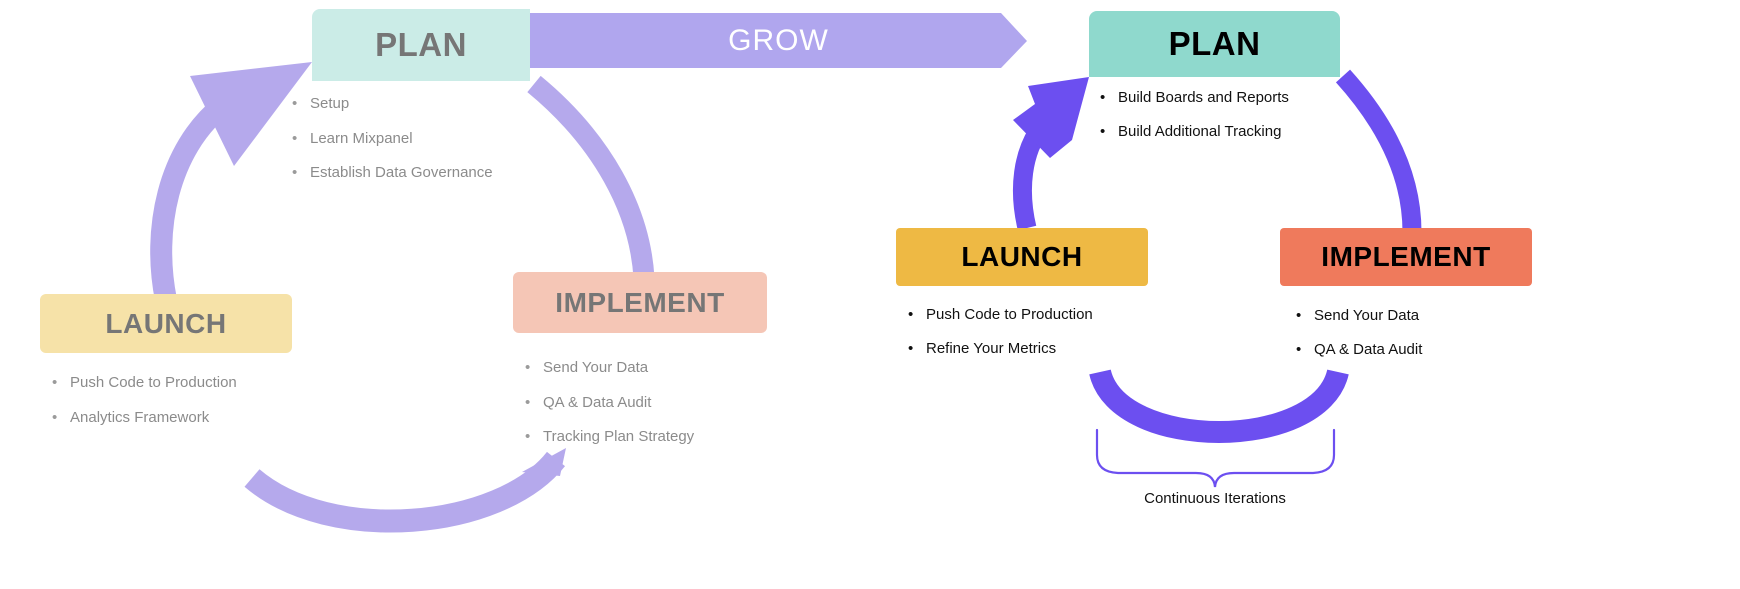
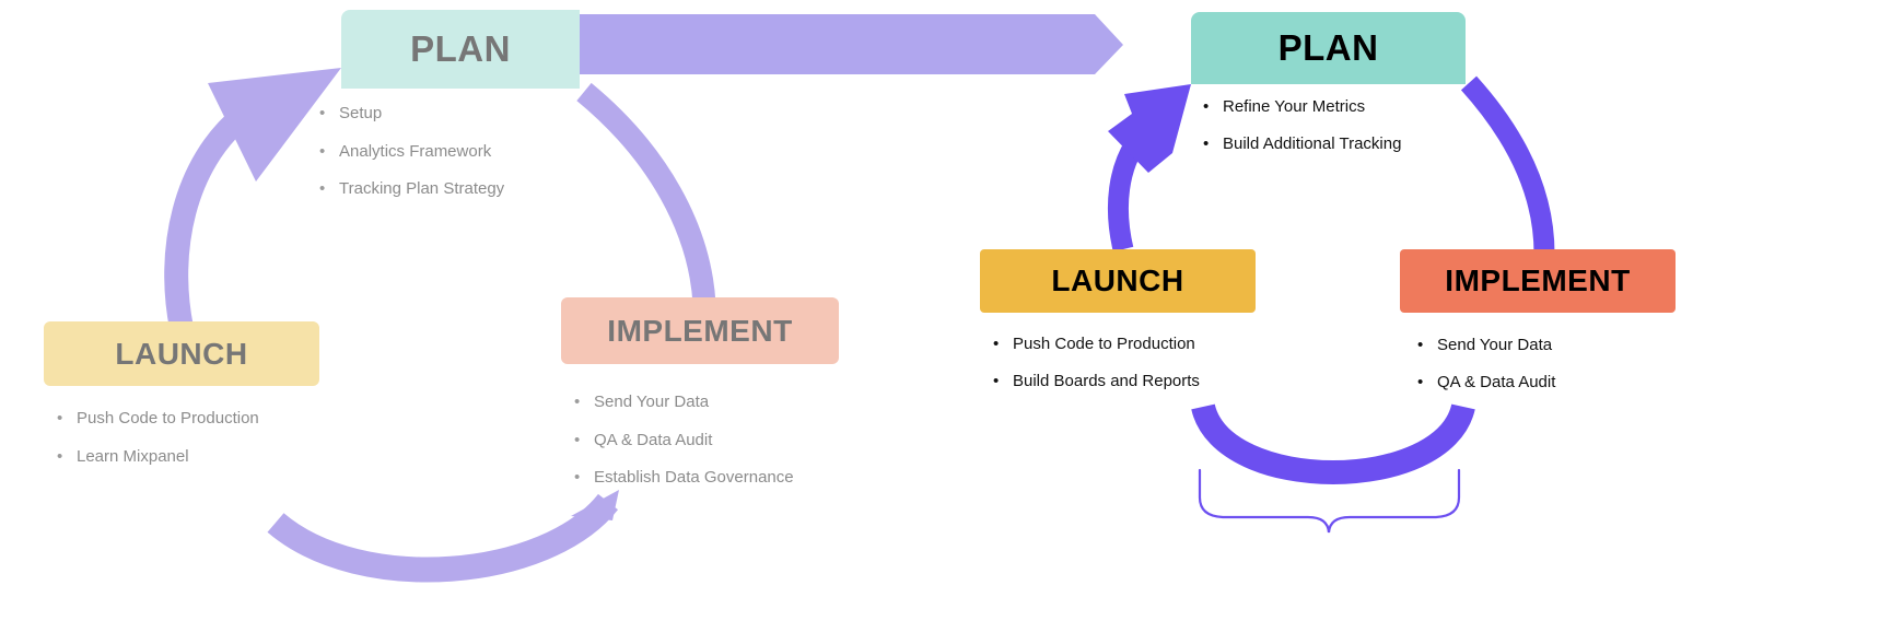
- GROW
  PLAN
  •
  Setup
  •
- Learn Mixpanel
+ Analytics Framework
  •
- Establish Data Governance
+ Tracking Plan Strategy
  IMPLEMENT
  •
  Send Your Data
  •
  QA & Data Audit
  •
- Tracking Plan Strategy
+ Establish Data Governance
  LAUNCH
  •
  Push Code to Production
  •
- Analytics Framework
+ Learn Mixpanel
  PLAN
  •
- Build Boards and Reports
+ Refine Your Metrics
  •
  Build Additional Tracking
  IMPLEMENT
  •
  Send Your Data
  •
  QA & Data Audit
  LAUNCH
  •
  Push Code to Production
  •
- Refine Your Metrics
+ Build Boards and Reports
- Continuous Iterations
